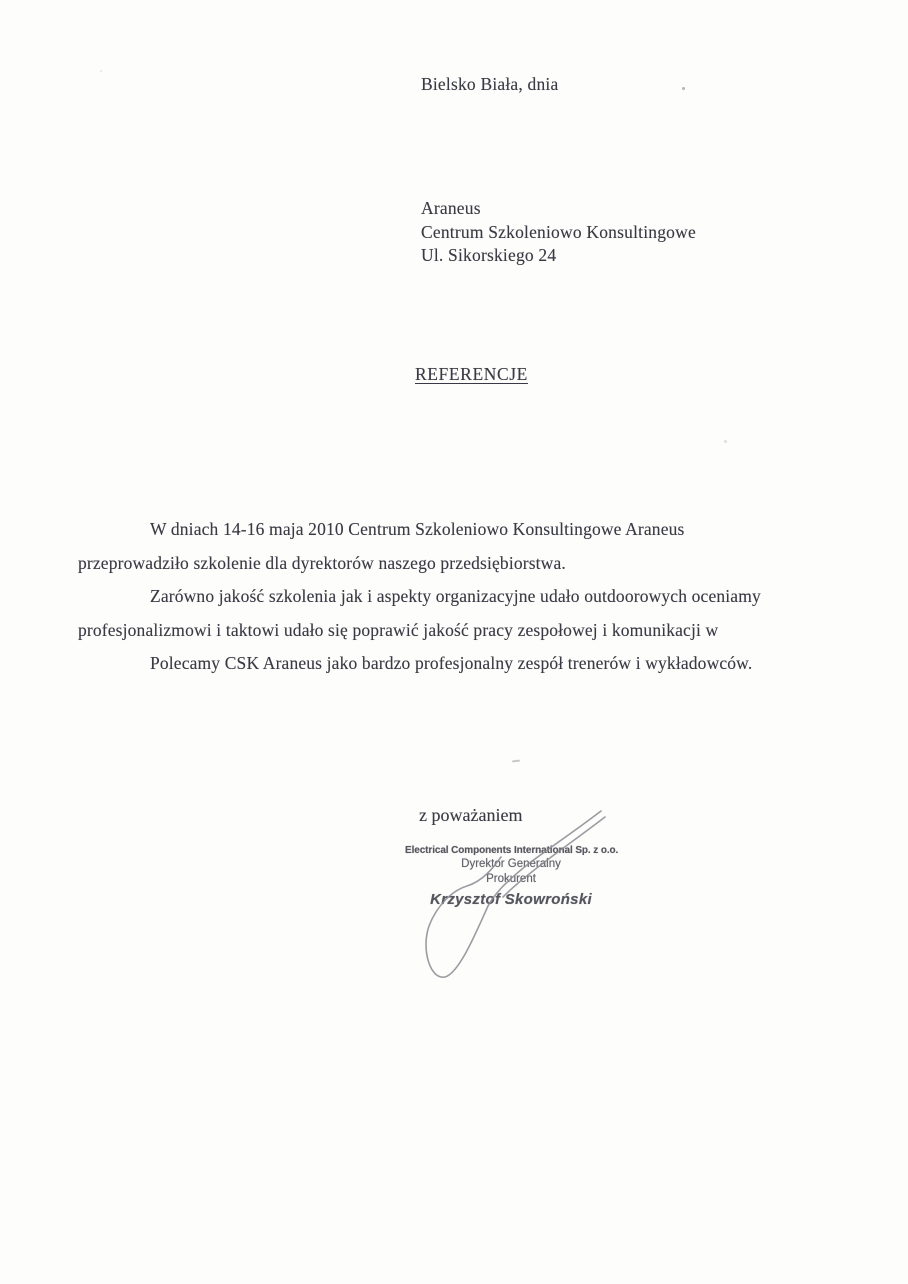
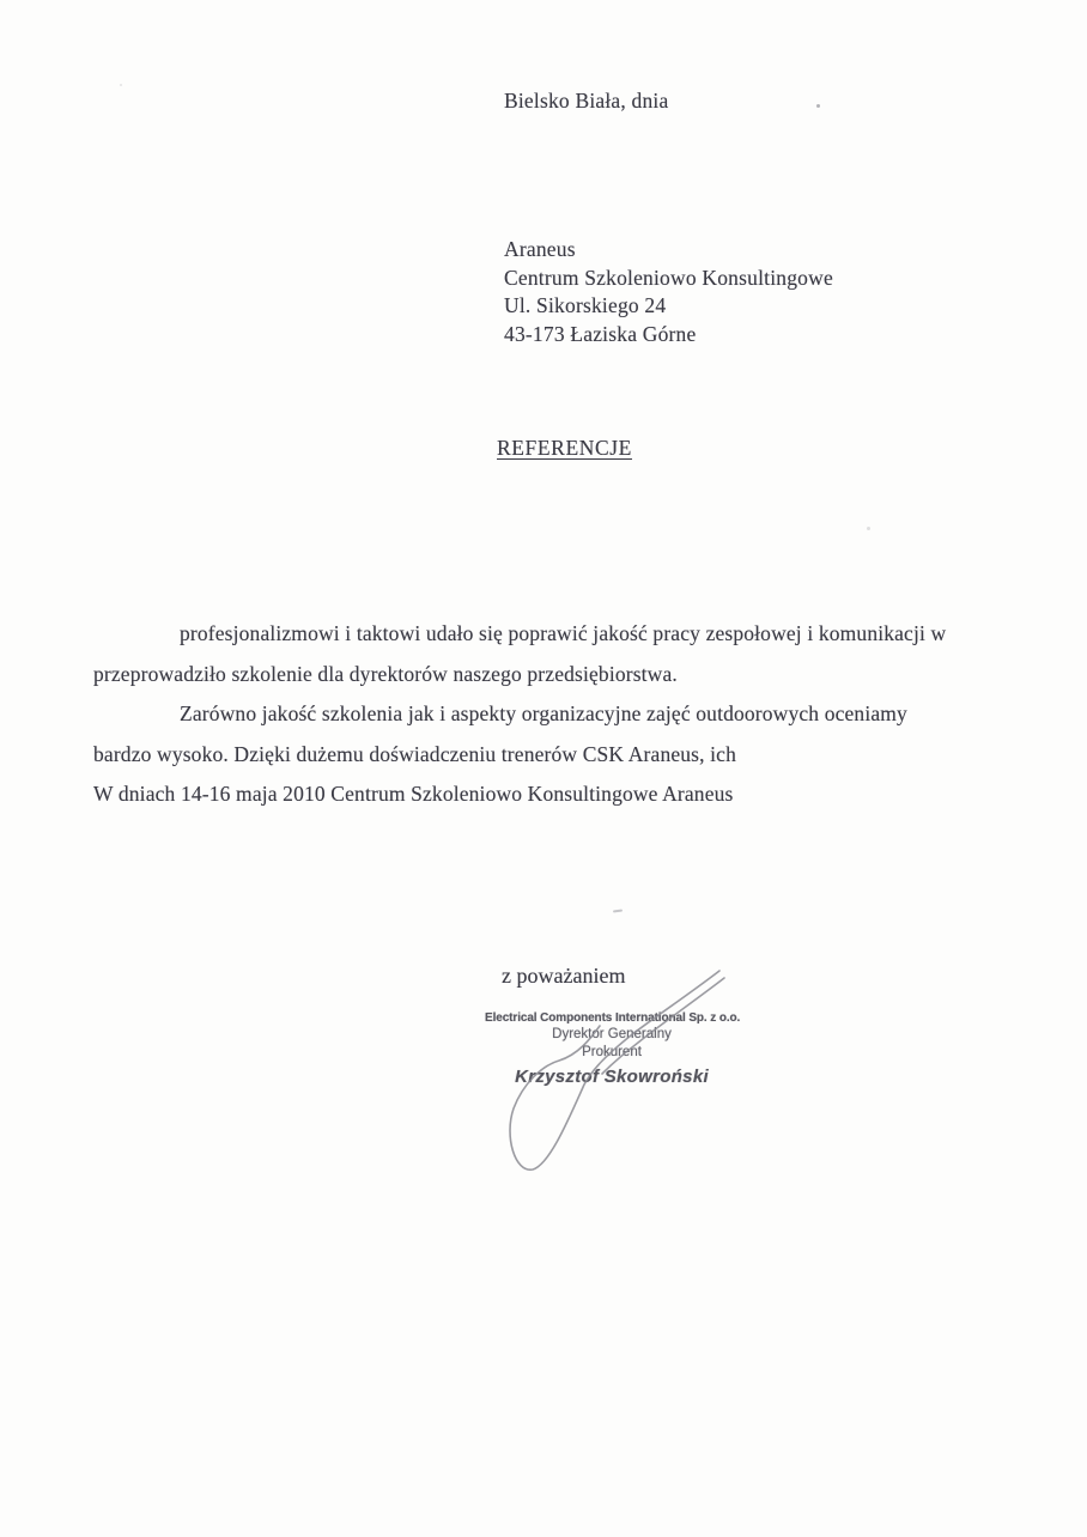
  Bielsko Biała, dnia
  Araneus
  Centrum Szkoleniowo Konsultingowe
  Ul. Sikorskiego 24
+ 43-173 Łaziska Górne
  REFERENCJE
- W dniach 14-16 maja 2010 Centrum Szkoleniowo Konsultingowe Araneus
+ profesjonalizmowi i taktowi udało się poprawić jakość pracy zespołowej i komunikacji w
  przeprowadziło szkolenie dla dyrektorów naszego przedsiębiorstwa.
- Zarówno jakość szkolenia jak i aspekty organizacyjne udało outdoorowych oceniamy
+ Zarówno jakość szkolenia jak i aspekty organizacyjne zajęć outdoorowych oceniamy
+ bardzo wysoko. Dzięki dużemu doświadczeniu trenerów CSK Araneus, ich
- profesjonalizmowi i taktowi udało się poprawić jakość pracy zespołowej i komunikacji w
+ W dniach 14-16 maja 2010 Centrum Szkoleniowo Konsultingowe Araneus
- Polecamy CSK Araneus jako bardzo profesjonalny zespół trenerów i wykładowców.
  z poważaniem
  Electrical Components International Sp. z o.o.
  Dyrektor Generalny
  Prokurent
  Krzysztof Skowroński
